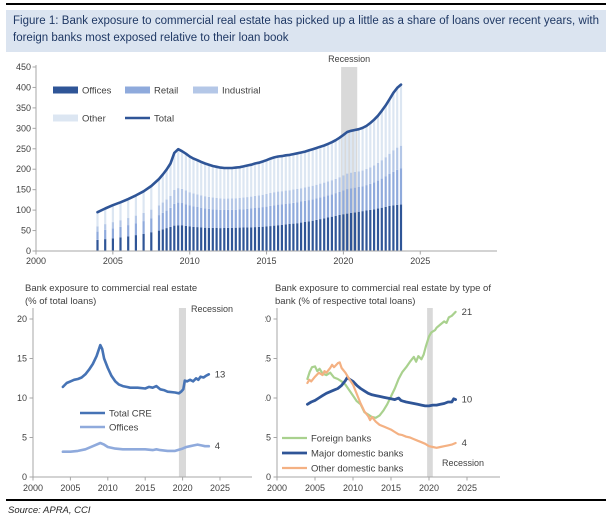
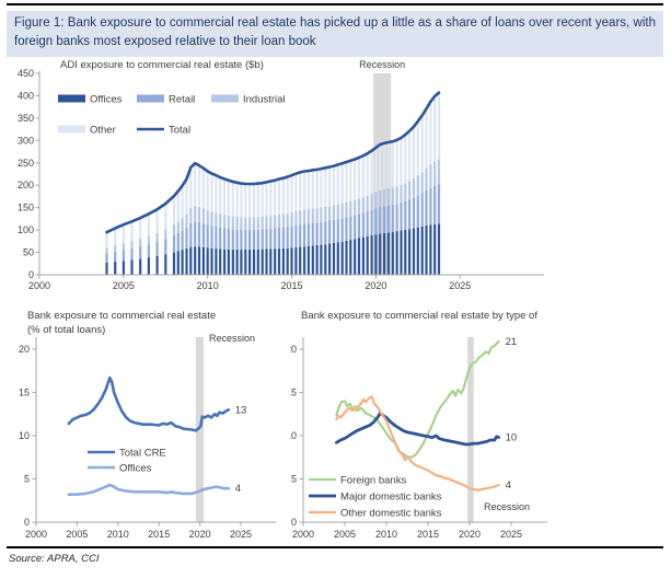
  Figure 1: Bank exposure to commercial real estate has picked up a little as a share of loans over recent years, with
  foreign banks most exposed relative to their loan book
  2000
  2005
  2010
  2015
  2020
  2025
  0
  50
  100
  150
  200
  250
  300
  350
  400
  450
  Offices
  Retail
  Industrial
  Other
  Total
+ ADI exposure to commercial real estate ($b)
  Recession
  2000
  2005
  2010
  2015
  2020
  2025
  0
  5
  10
  15
  20
  13
  4
  Total CRE
  Offices
  Bank exposure to commercial real estate
  (% of total loans)
  Recession
  2000
  2005
  2010
  2015
  2020
  2025
  0
  5
  21
  10
  4
  Foreign banks
  Major domestic banks
  Other domestic banks
  Bank exposure to commercial real estate by type of
- bank (% of respective total loans)
  Recession
  Source: APRA, CCI
